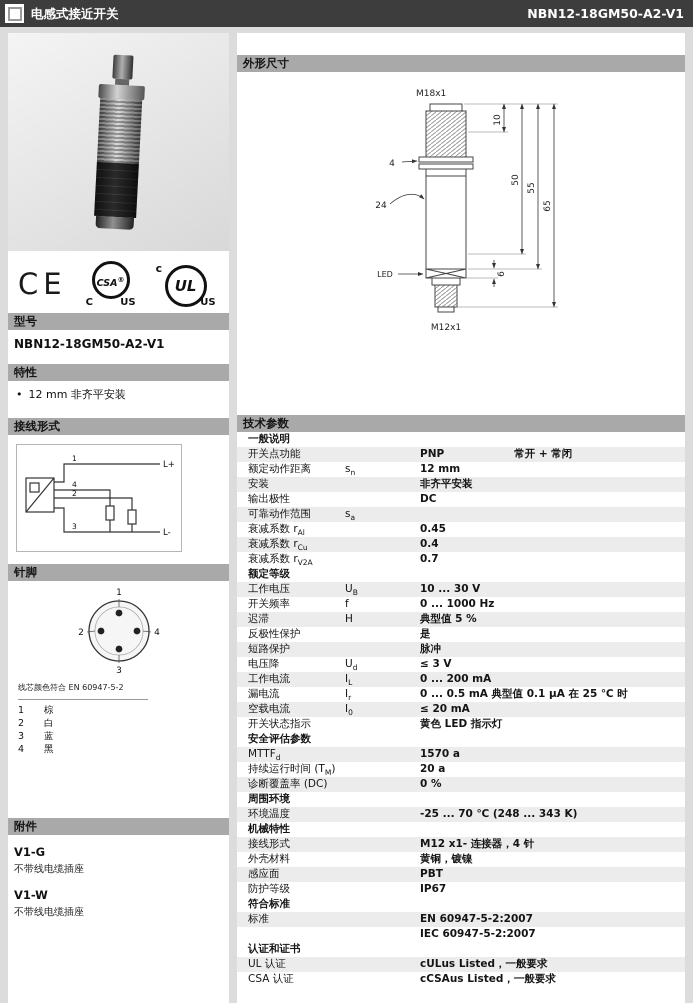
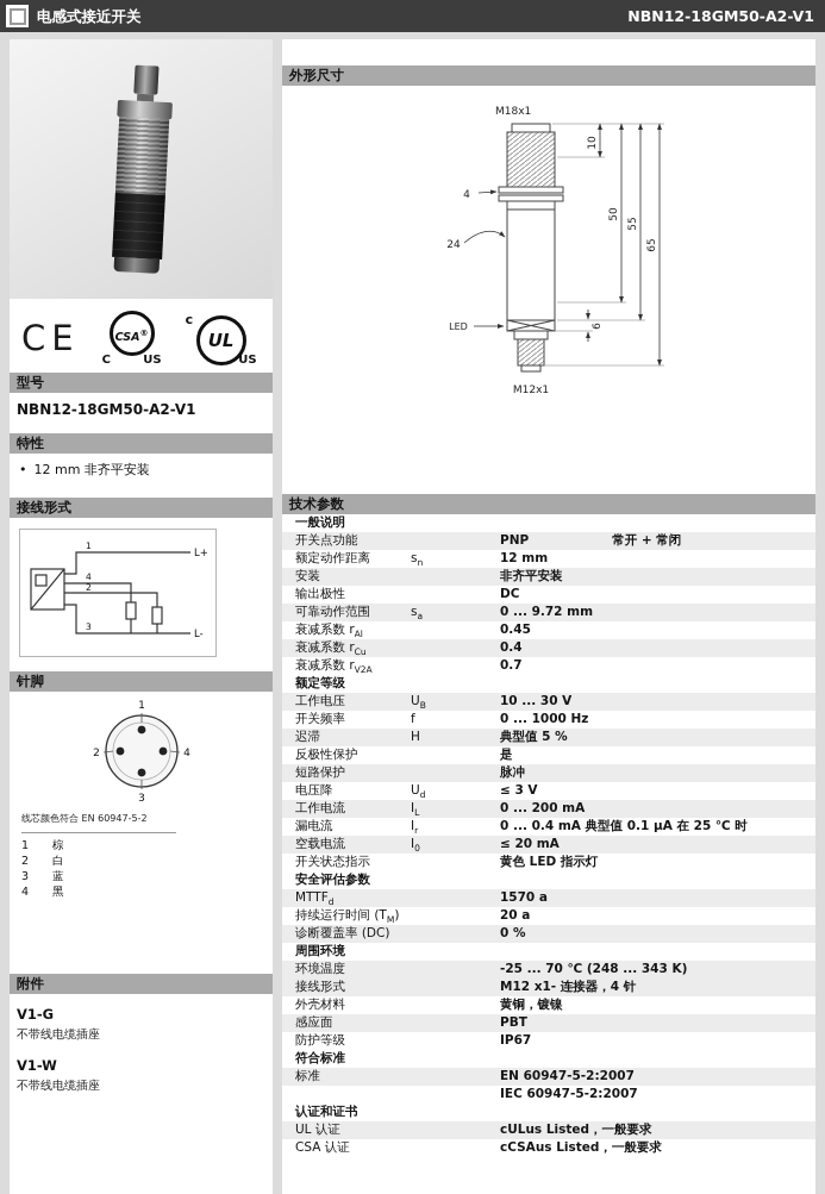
  电感式接近开关
  NBN12-18GM50-A2-V1
  CE
  CSA®
  C
  US
  c
  UL
  US
  型号
  NBN12-18GM50-A2-V1
  特性
  • 12 mm 非齐平安装
  接线形式
  1
  4
  2
  3
  L+
  L-
  针脚
  1
  2
  4
  3
  线芯颜色符合 EN 60947-5-2
  1 棕
  2 白
  3 蓝
  4 黑
  附件
  V1-G
  不带线电缆插座
  V1-W
  不带线电缆插座
  外形尺寸
  M18x1
  4
  24
  LED
  M12x1
  技术参数
  一般说明
  开关点功能
  PNP 常开 + 常闭
  额定动作距离
  sn
  12 mm
  安装
  非齐平安装
  输出极性
  DC
  可靠动作范围
  sa
+ 0 ... 9.72 mm
  衰减系数 rAl
  0.45
  衰减系数 rCu
  0.4
  衰减系数 rV2A
  0.7
  额定等级
  工作电压
  UB
  10 ... 30 V
  开关频率
  f
  0 ... 1000 Hz
  迟滞
  H
  典型值 5 %
  反极性保护
  是
  短路保护
  脉冲
  电压降
  Ud
  ≤ 3 V
  工作电流
  IL
  0 ... 200 mA
  漏电流
  Ir
- 0 ... 0.5 mA 典型值 0.1 μA 在 25 ℃ 时
+ 0 ... 0.4 mA 典型值 0.1 μA 在 25 ℃ 时
  空载电流
  I0
  ≤ 20 mA
  开关状态指示
  黄色 LED 指示灯
  安全评估参数
  MTTFd
  1570 a
  持续运行时间 (TM)
  20 a
  诊断覆盖率 (DC)
  0 %
  周围环境
  环境温度
  -25 ... 70 ℃ (248 ... 343 K)
- 机械特性
  接线形式
  M12 x1- 连接器，4 针
  外壳材料
  黄铜，镀镍
  感应面
  PBT
  防护等级
  IP67
  符合标准
  标准
  EN 60947-5-2:2007
  IEC 60947-5-2:2007
  认证和证书
  UL 认证
  cULus Listed，一般要求
  CSA 认证
  cCSAus Listed，一般要求
